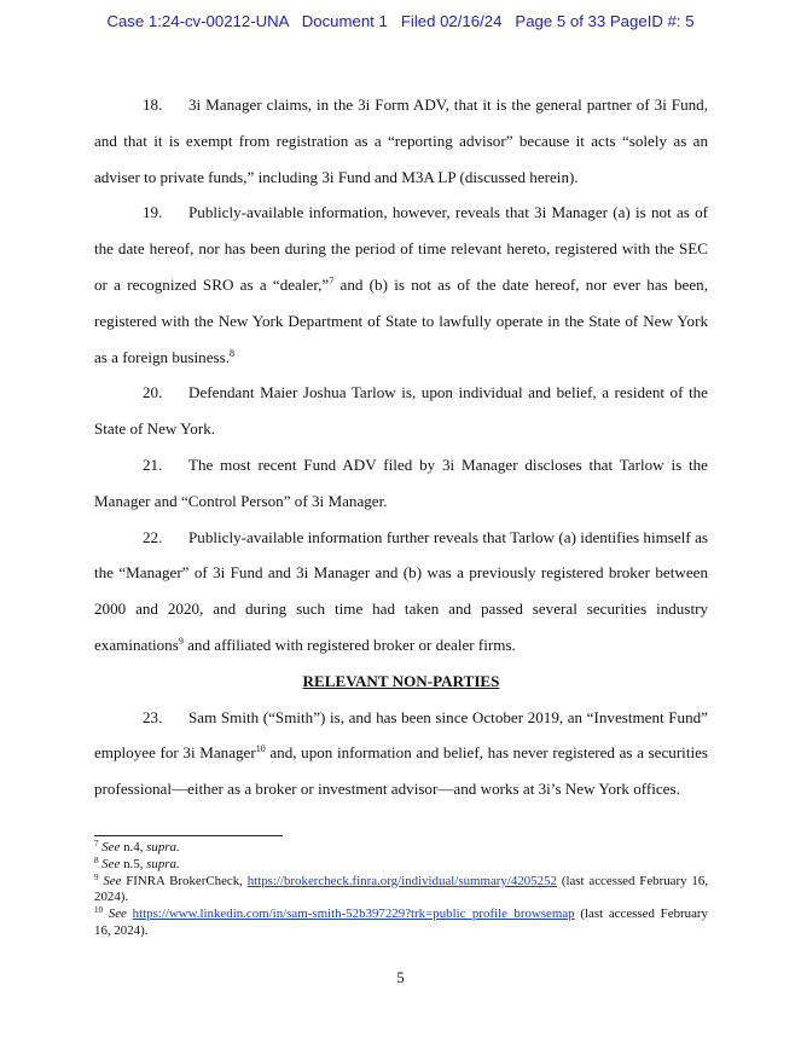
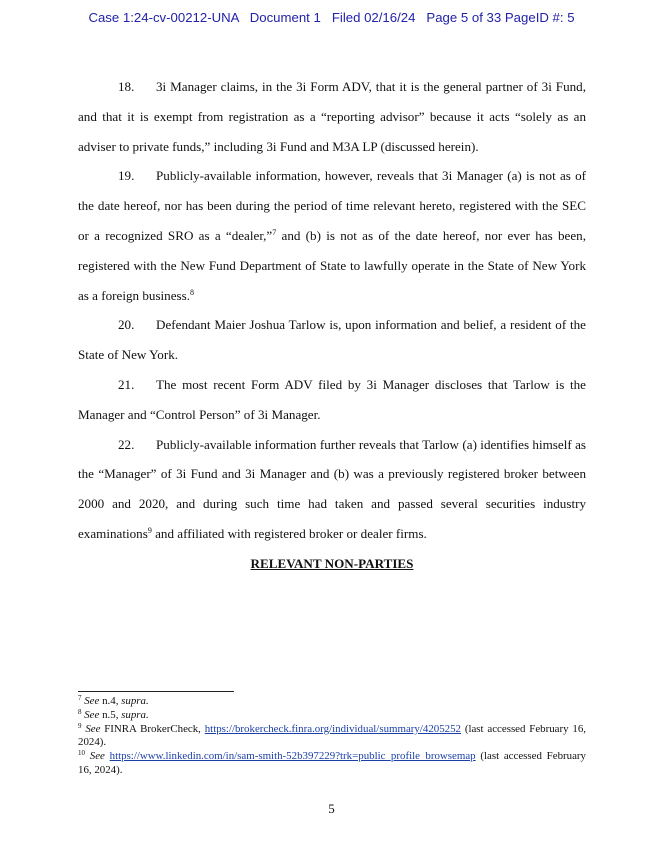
  Case 1:24-cv-00212-UNA Document 1 Filed 02/16/24 Page 5 of 33 PageID #: 5
  18. 3i Manager claims, in the 3i Form ADV, that it is the general partner of 3i Fund, and that it is exempt from registration as a “reporting advisor” because it acts “solely as an adviser to private funds,” including 3i Fund and M3A LP (discussed herein).
- 19. Publicly-available information, however, reveals that 3i Manager (a) is not as of the date hereof, nor has been during the period of time relevant hereto, registered with the SEC or a recognized SRO as a “dealer,”7 and (b) is not as of the date hereof, nor ever has been, registered with the New York Department of State to lawfully operate in the State of New York as a foreign business.8
+ 19. Publicly-available information, however, reveals that 3i Manager (a) is not as of the date hereof, nor has been during the period of time relevant hereto, registered with the SEC or a recognized SRO as a “dealer,”7 and (b) is not as of the date hereof, nor ever has been, registered with the New Fund Department of State to lawfully operate in the State of New York as a foreign business.8
- 20. Defendant Maier Joshua Tarlow is, upon individual and belief, a resident of the State of New York.
+ 20. Defendant Maier Joshua Tarlow is, upon information and belief, a resident of the State of New York.
- 21. The most recent Fund ADV filed by 3i Manager discloses that Tarlow is the Manager and “Control Person” of 3i Manager.
+ 21. The most recent Form ADV filed by 3i Manager discloses that Tarlow is the Manager and “Control Person” of 3i Manager.
  22. Publicly-available information further reveals that Tarlow (a) identifies himself as the “Manager” of 3i Fund and 3i Manager and (b) was a previously registered broker between 2000 and 2020, and during such time had taken and passed several securities industry examinations9 and affiliated with registered broker or dealer firms.
  RELEVANT NON-PARTIES
- 23. Sam Smith (“Smith”) is, and has been since October 2019, an “Investment Fund” employee for 3i Manager10 and, upon information and belief, has never registered as a securities professional—either as a broker or investment advisor—and works at 3i’s New York offices.
  7 See n.4, supra.
  8 See n.5, supra.
  9 See FINRA BrokerCheck, https://brokercheck.finra.org/individual/summary/4205252 (last accessed February 16, 2024).
  10 See https://www.linkedin.com/in/sam-smith-52b397229?trk=public_profile_browsemap (last accessed February 16, 2024).
  5
